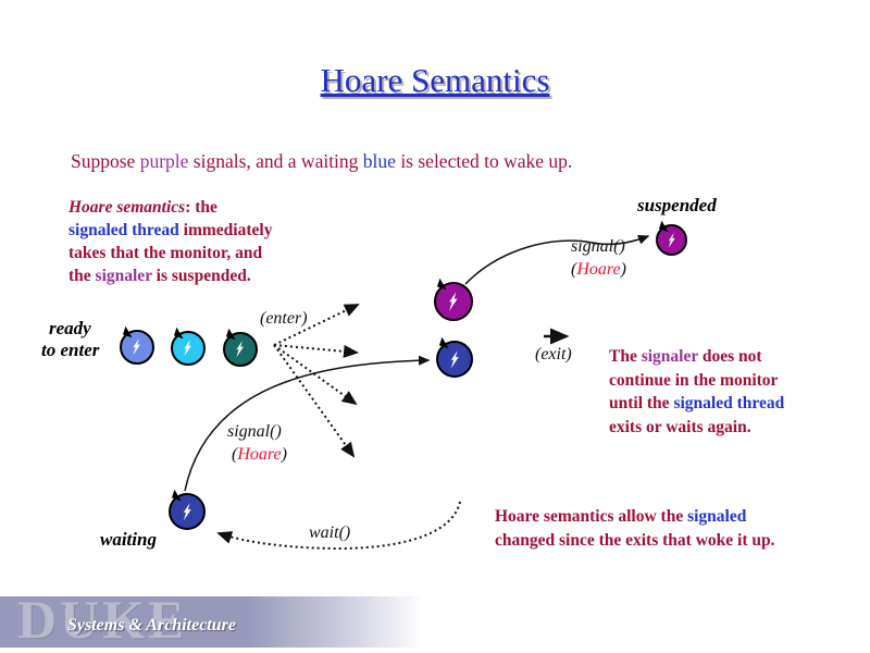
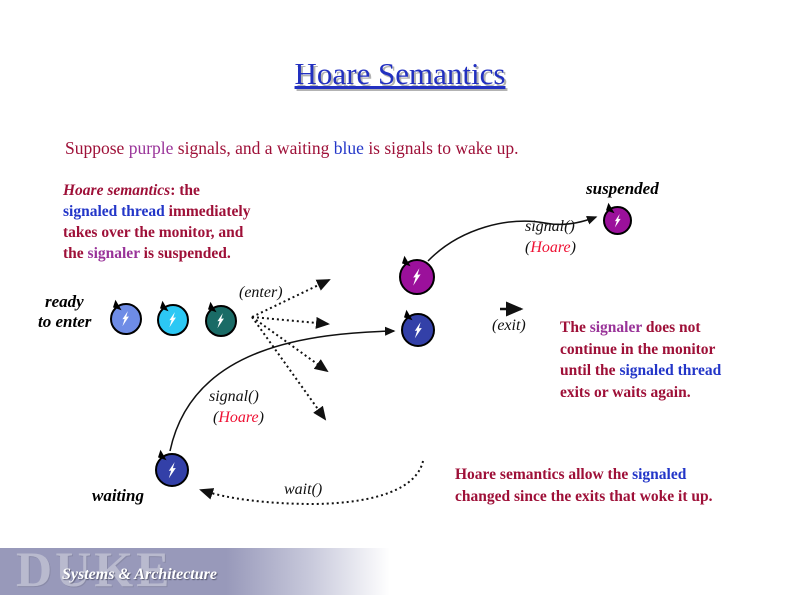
  Hoare Semantics
- Suppose purple signals, and a waiting blue is selected to wake up.
+ Suppose purple signals, and a waiting blue is signals to wake up.
  Hoare semantics: the
  signaled thread immediately
- takes that the monitor, and
+ takes over the monitor, and
  the signaler is suspended.
  suspended
  signal()
  (Hoare)
  (enter)
  ready
  to enter
  (exit)
  signal()
  (Hoare)
  waiting
  wait()
  The signaler does not
  continue in the monitor
  until the signaled thread
  exits or waits again.
  Hoare semantics allow the signaled
  changed since the exits that woke it up.
  DUKE
  Systems & Architecture
